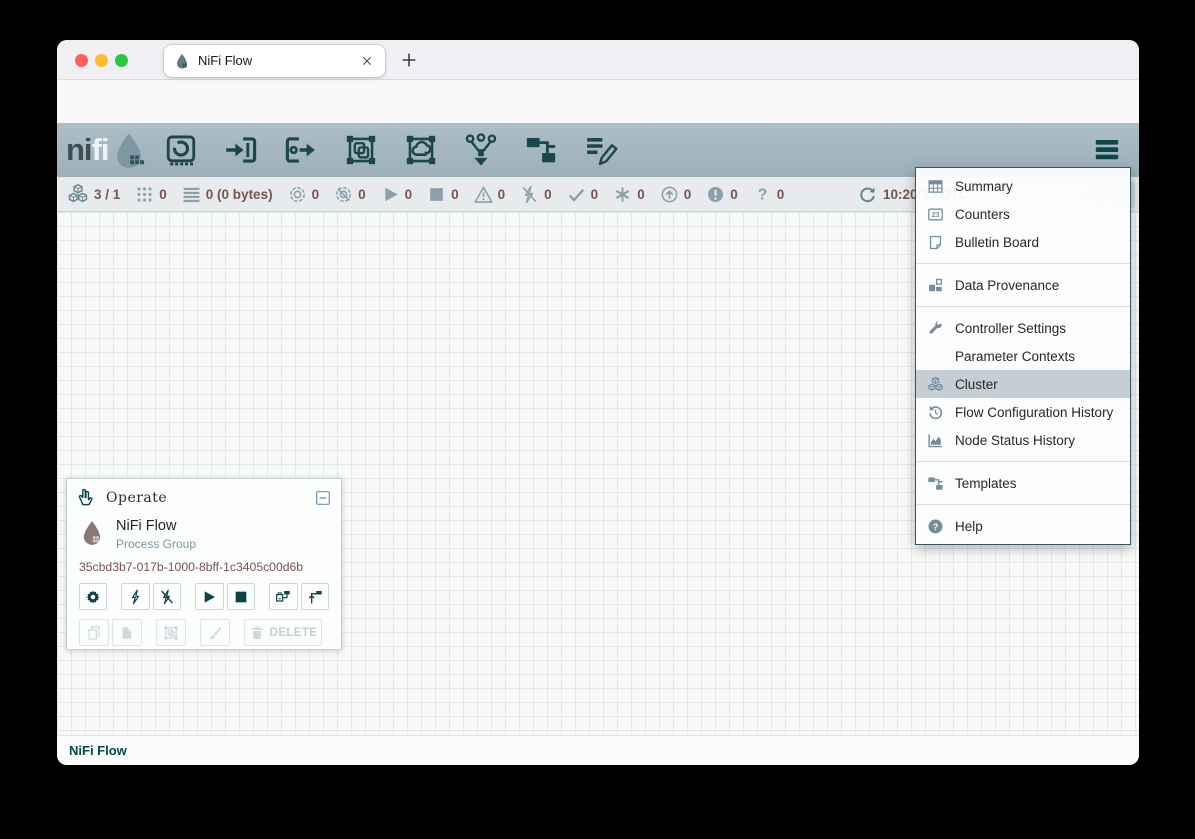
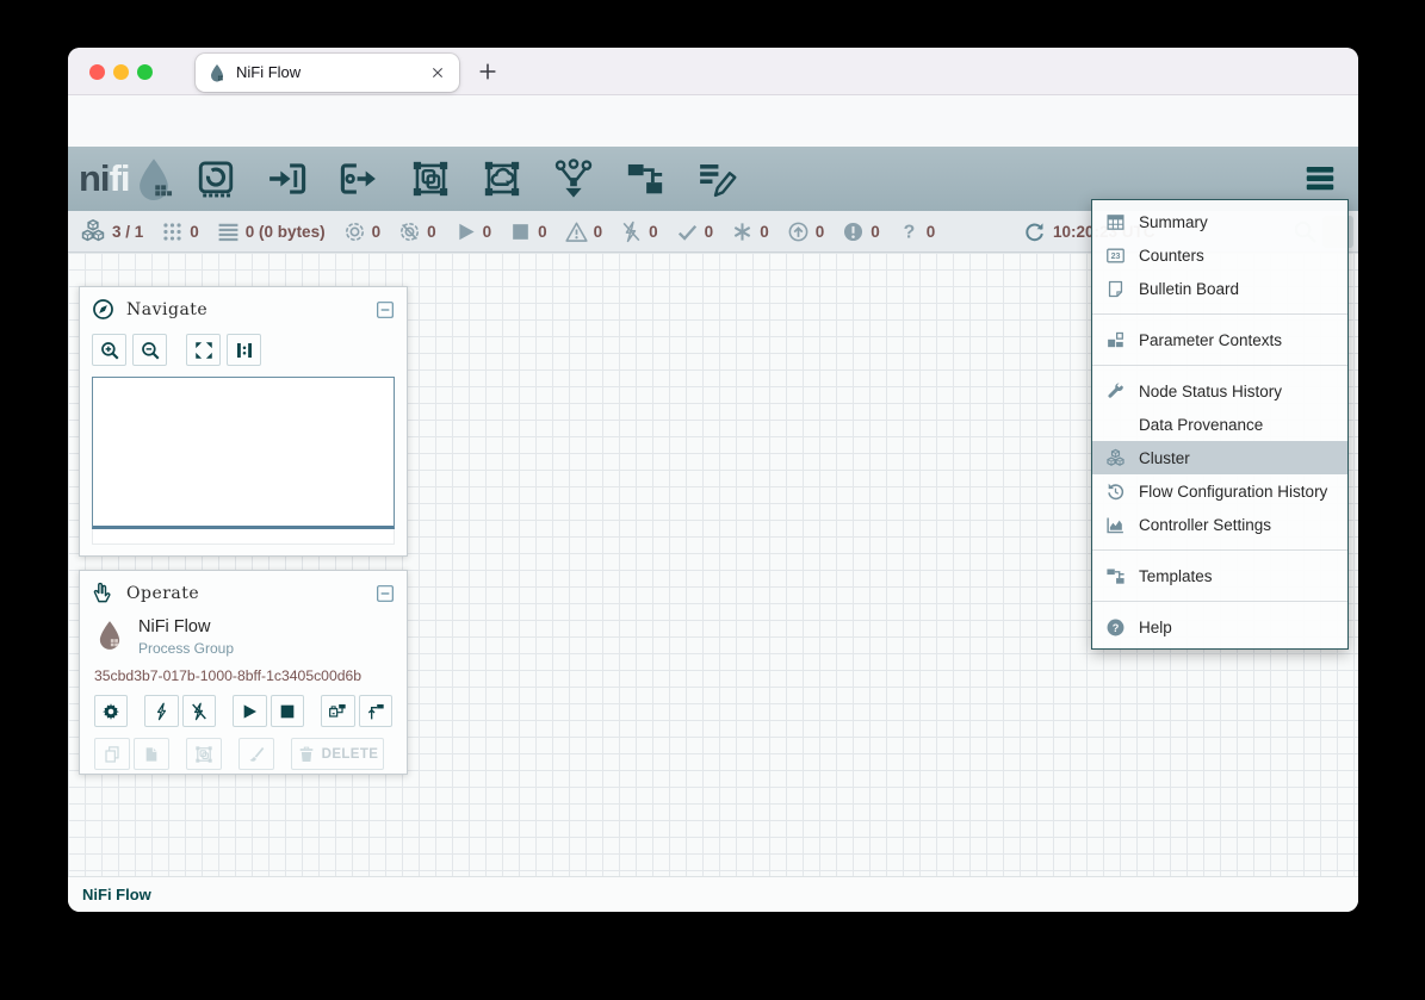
  NiFi Flow
  ni
  fi
  3 / 1
  0
  0 (0 bytes)
  0
  0
  0
  0
  0
  0
  0
  0
  0
  0
  ?
  0
  NiFi Flow
+ Navigate
  Operate
  NiFi Flow
  Process Group
  35cbd3b7-017b-1000-8bff-1c3405c00d6b
  DELETE
  Summary
  23
  Counters
  Bulletin Board
- Data Provenance
+ Parameter Contexts
- Controller Settings
+ Node Status History
- Parameter Contexts
+ Data Provenance
  Cluster
  Flow Configuration History
- Node Status History
+ Controller Settings
  Templates
  ?
  Help
